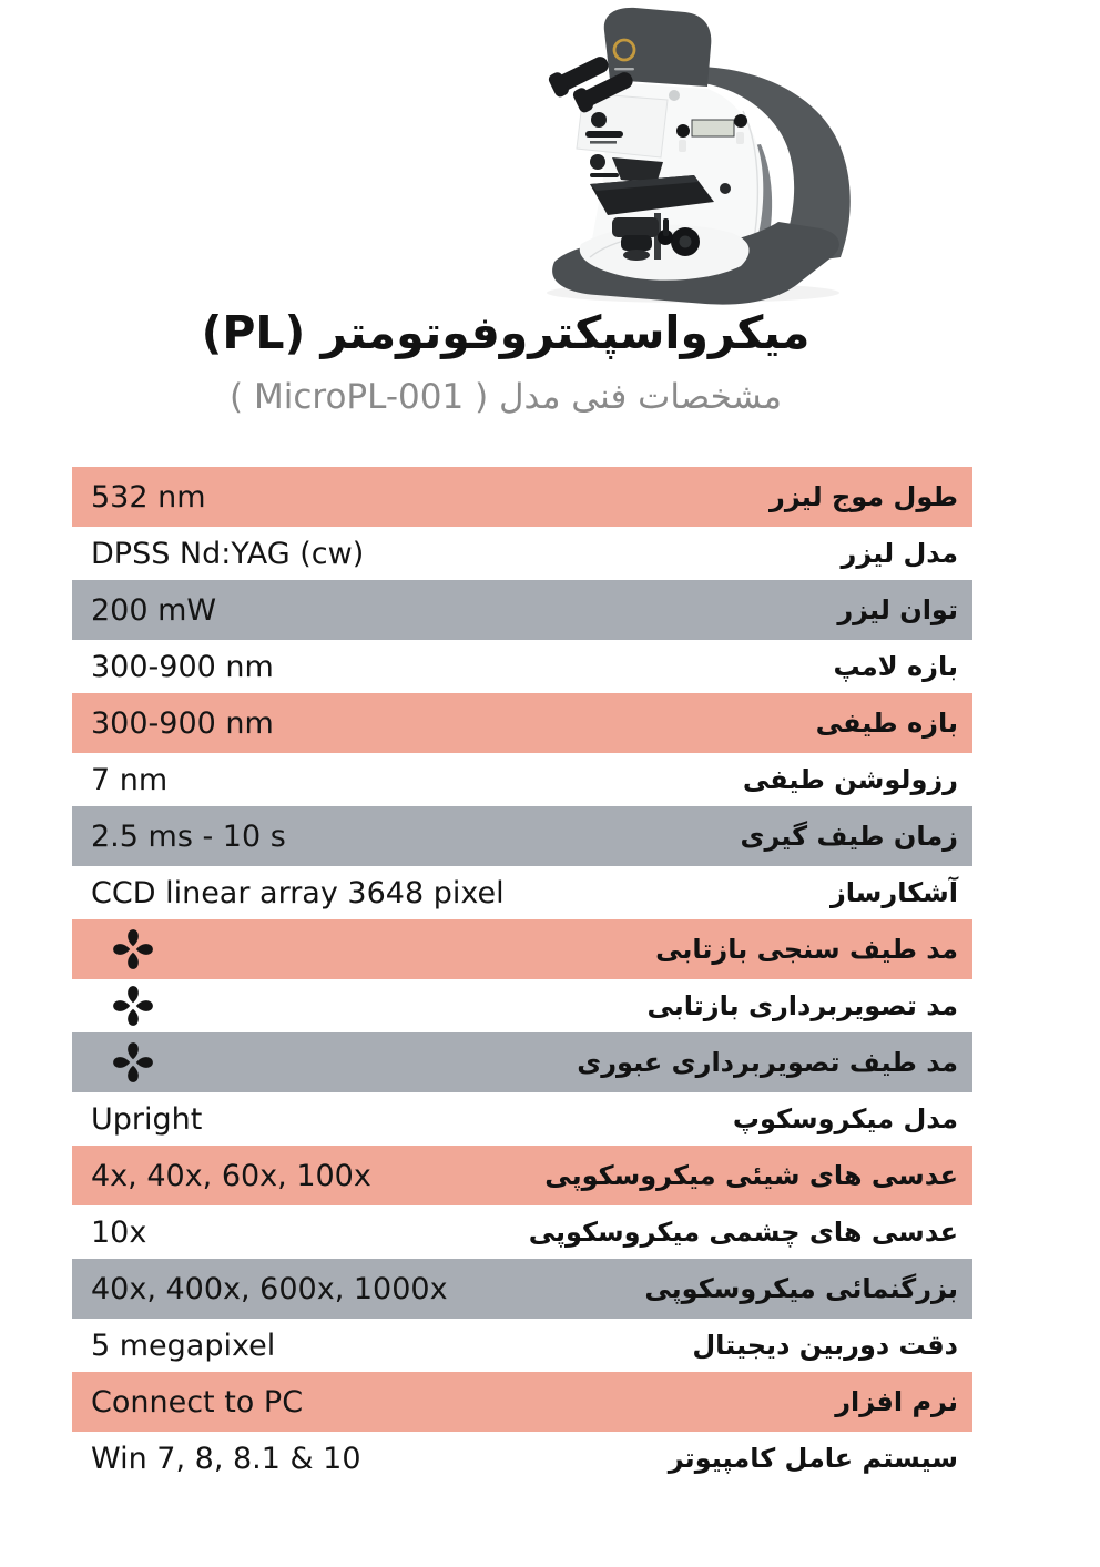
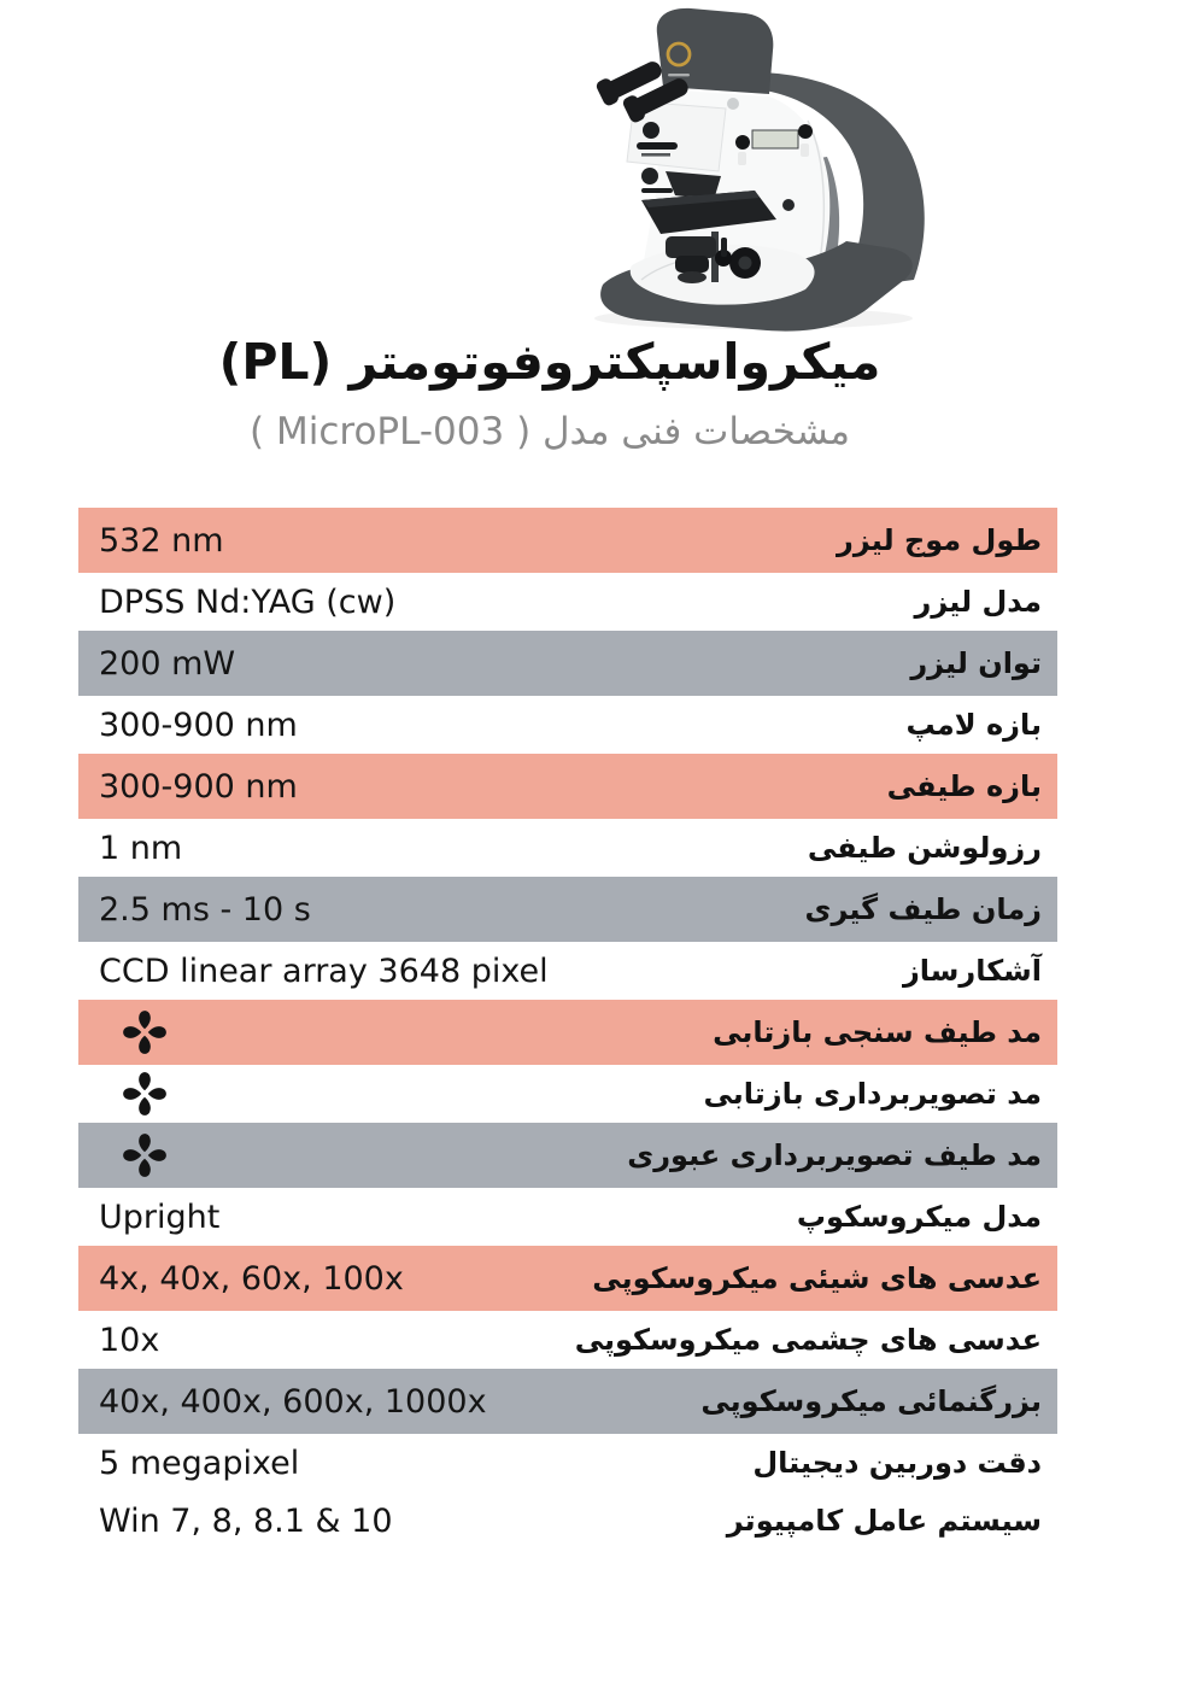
  میکرواسپکتروفوتومتر (PL)
- مشخصات فنی مدل ( MicroPL-001 )
+ مشخصات فنی مدل ( MicroPL-003 )
  532 nm
  طول موج لیزر
  DPSS Nd:YAG (cw)
  مدل لیزر
  200 mW
  توان لیزر
  300-900 nm
  بازه لامپ
  300-900 nm
  بازه طیفی
- 7 nm
+ 1 nm
  رزولوشن طیفی
  2.5 ms - 10 s
  زمان طیف گیری
  CCD linear array 3648 pixel
  آشکارساز
  مد طیف سنجی بازتابی
  مد تصویربرداری بازتابی
  مد طیف تصویربرداری عبوری
  Upright
  مدل میکروسکوپ
  4x, 40x, 60x, 100x
  عدسی های شیئی میکروسکوپی
  10x
  عدسی های چشمی میکروسکوپی
  40x, 400x, 600x, 1000x
  بزرگنمائی میکروسکوپی
  5 megapixel
  دقت دوربین دیجیتال
- Connect to PC
- نرم افزار
  Win 7, 8, 8.1 & 10
  سیستم عامل کامپیوتر
